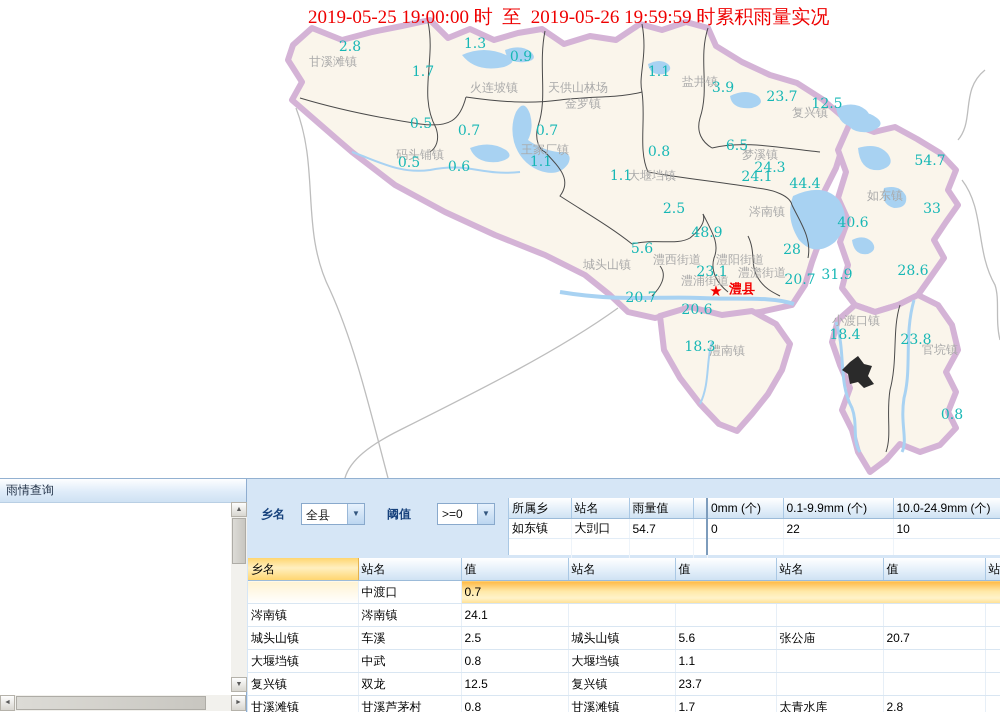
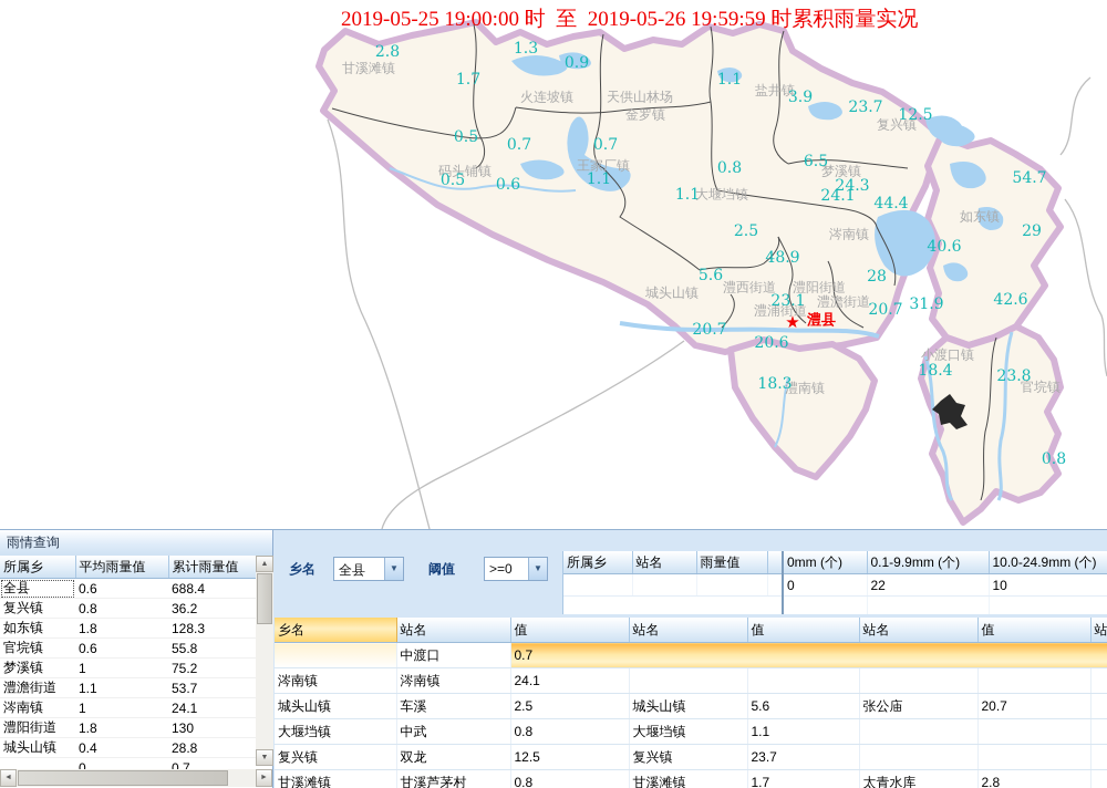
  2019-05-25 19:00:00 时 至 2019-05-26 19:59:59 时累积雨量实况
  甘溪滩镇
  火连坡镇
  天供山林场
  金罗镇
  盐井镇
  复兴镇
  码头铺镇
  王家厂镇
  大堰垱镇
  梦溪镇
  涔南镇
  如东镇
  城头山镇
  澧西街道
  澧阳街道
  澧浦街道
  澧澹街道
  小渡口镇
  澧南镇
  官垸镇
  2.8
  1.3
  0.9
  1.7
  1.1
  3.9
  23.7
  12.5
  0.5
  0.7
  0.7
  0.8
  0.5
  0.6
  1.1
  1.1
  6.5
  24.3
  24.1
  44.4
  54.7
  2.5
  5.6
  48.9
  40.6
- 33
+ 29
  28
  23.1
  20.7
  31.9
- 28.6
+ 42.6
  20.7
  20.6
  18.3
  18.4
  23.8
  0.8
  ★
  澧县
  雨情查询
+ 所属乡	平均雨量值	累计雨量值
+ 全县	0.6	688.4
+ 复兴镇	0.8	36.2
+ 如东镇	1.8	128.3
+ 官垸镇	0.6	55.8
+ 梦溪镇	1	75.2
+ 澧澹街道	1.1	53.7
+ 涔南镇	1	24.1
+ 澧阳街道	1.8	130
+ 城头山镇	0.4	28.8
+ 	0	0.7
  乡名
  全县
  ▼
  阈值
  >=0
  ▼
  所属乡	站名	雨量值
- 如东镇	大剅口	54.7
  0mm (个)	0.1-9.9mm (个)	10.0-24.9mm (个)
  0	22	10
  乡名	站名	值	站名	值	站名	值	站
  	中渡口	0.7
  涔南镇	涔南镇	24.1
  城头山镇	车溪	2.5	城头山镇	5.6	张公庙	20.7
  大堰垱镇	中武	0.8	大堰垱镇	1.1
  复兴镇	双龙	12.5	复兴镇	23.7
  甘溪滩镇	甘溪芦茅村	0.8	甘溪滩镇	1.7	太青水库	2.8
